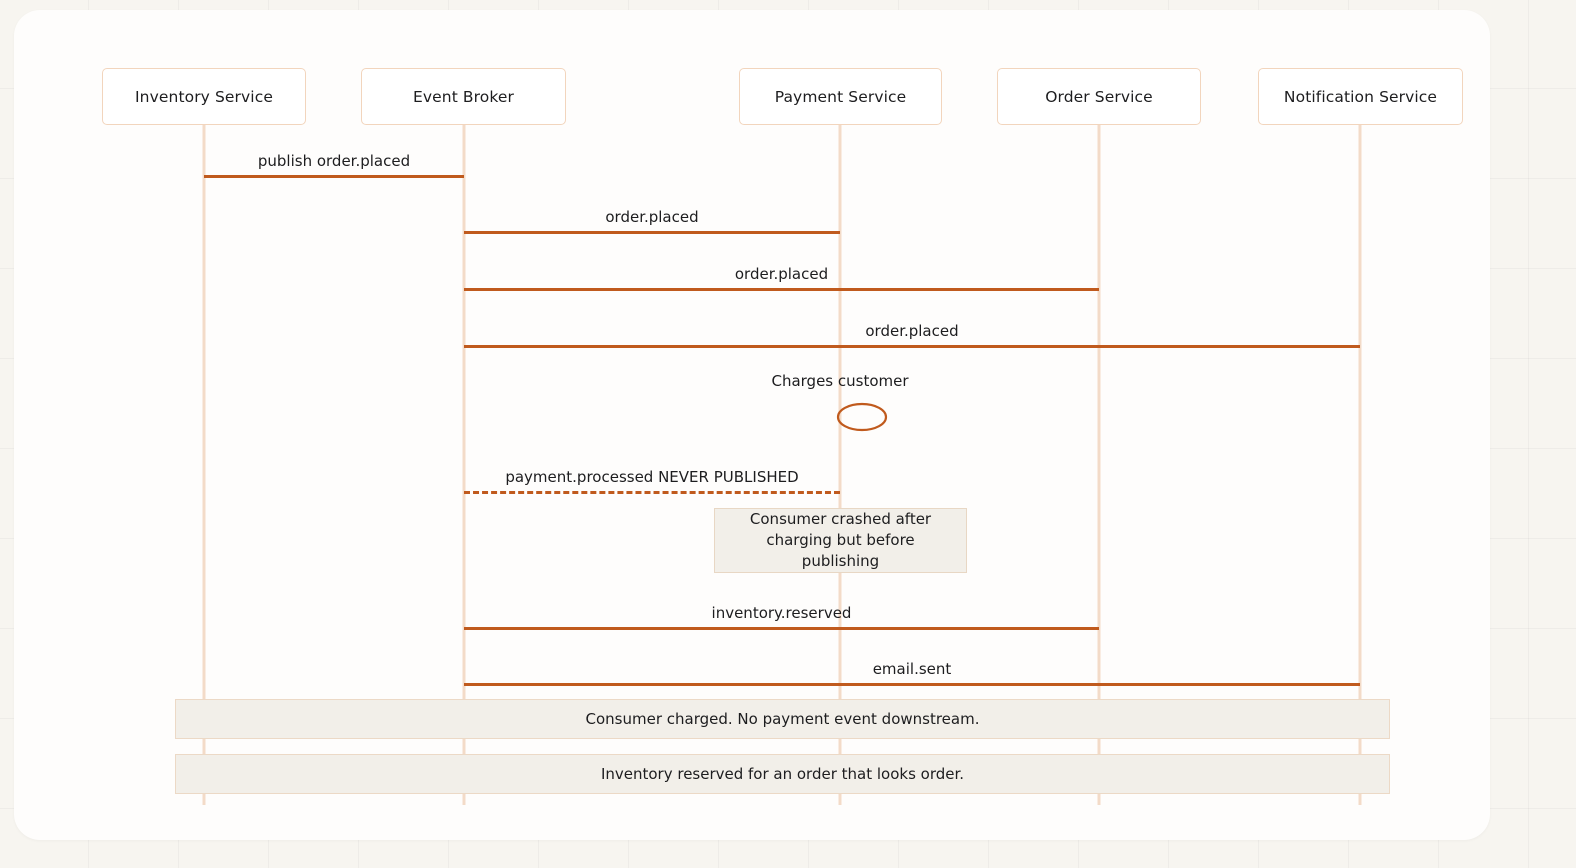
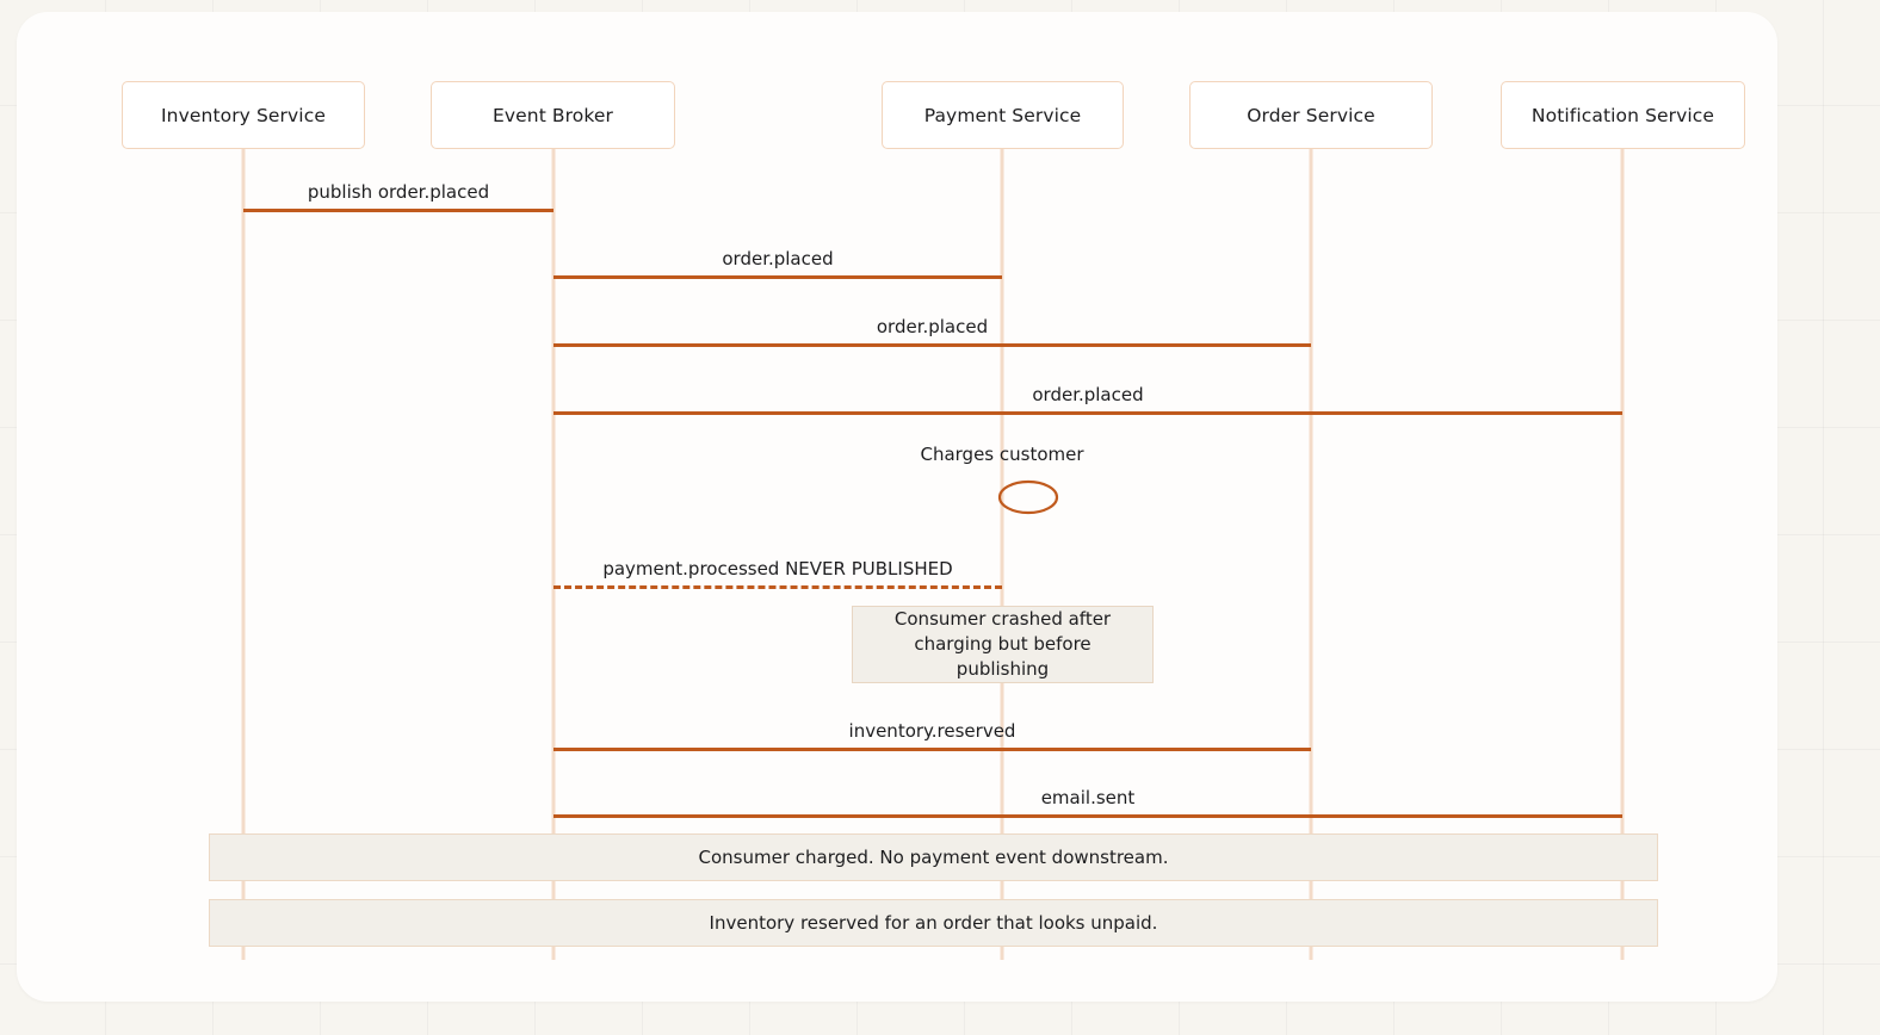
  Inventory Service
  Event Broker
  Payment Service
  Order Service
  Notification Service
  publish order.placed
  order.placed
  order.placed
  order.placed
  payment.processed NEVER PUBLISHED
  inventory.reserved
  email.sent
  Charges customer
  Consumer crashed after
  charging but before publishing
  Consumer charged. No payment event downstream.
- Inventory reserved for an order that looks order.
+ Inventory reserved for an order that looks unpaid.
